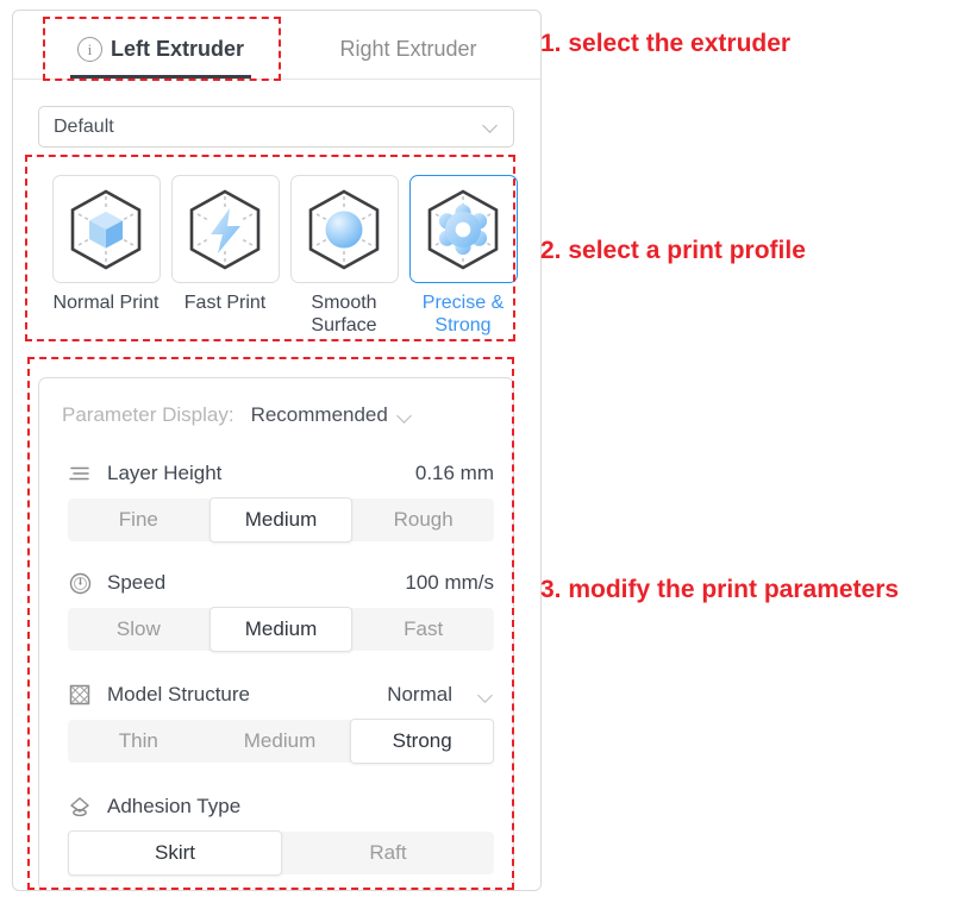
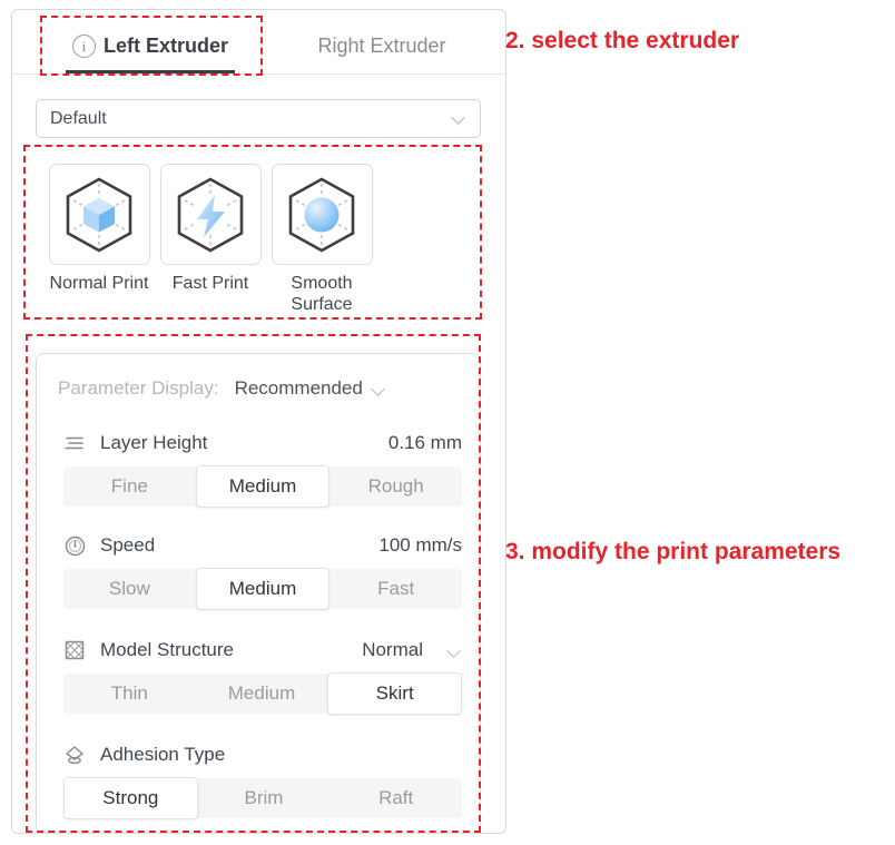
  i
  Left Extruder
  Right Extruder
  Default
  Normal Print
  Fast Print
  Smooth Surface
- Precise & Strong
  Parameter Display:
  Recommended
  Layer Height
  0.16 mm
  Fine
  Medium
  Rough
  Speed
  100 mm/s
  Slow
  Medium
  Fast
  Model Structure
  Normal
  Thin
  Medium
- Strong
+ Skirt
  Adhesion Type
- Skirt
+ Strong
+ Brim
  Raft
- 1. select the extruder
+ 2. select the extruder
- 2. select a print profile
  3. modify the print parameters
